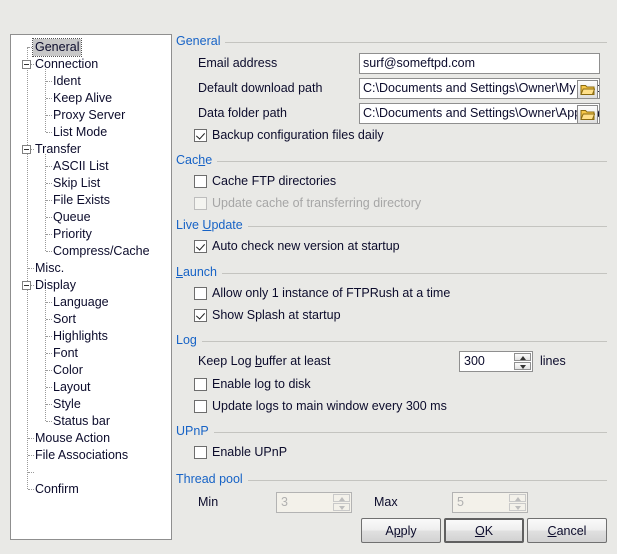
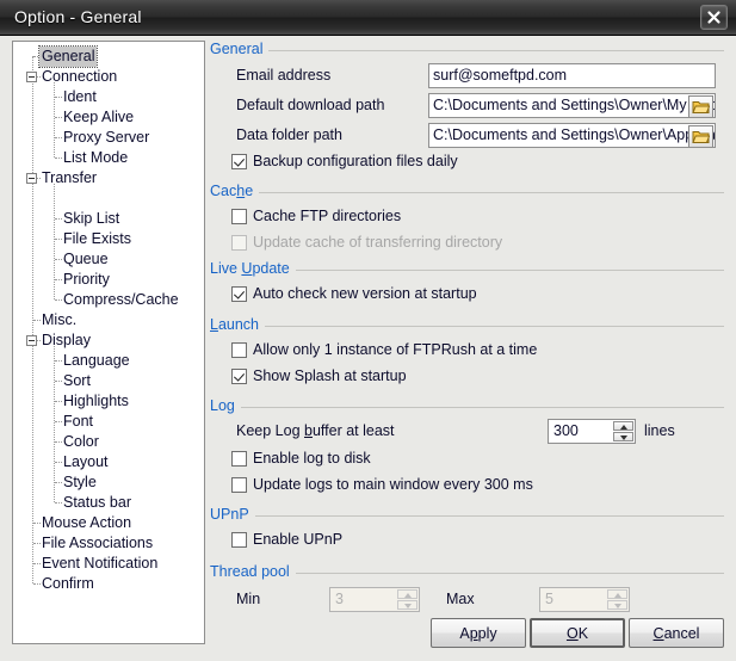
+ Option - General
  General
  Connection
  Ident
  Keep Alive
  Proxy Server
  List Mode
  Transfer
- ASCII List
  Skip List
  File Exists
  Queue
  Priority
  Compress/Cache
  Misc.
  Display
  Language
  Sort
  Highlights
  Font
  Color
  Layout
  Style
  Status bar
  Mouse Action
  File Associations
+ Event Notification
  Confirm
  General
  Email address
  surf@someftpd.com
  Default download path
  C:\Documents and Settings\Owner\Myc
  Data folder path
  C:\Documents and Settings\Owner\Ap
  Backup configuration files daily
  Cache
  Cache FTP directories
  Update cache of transferring directory
  Live Update
  Auto check new version at startup
  Launch
  Allow only 1 instance of FTPRush at a time
  Show Splash at startup
  Log
  Keep Log buffer at least
  300
  lines
  Enable log to disk
  Update logs to main window every 300 ms
  UPnP
  Enable UPnP
  Thread pool
  Min
  3
  Max
  5
  Apply
  OK
  Cancel
